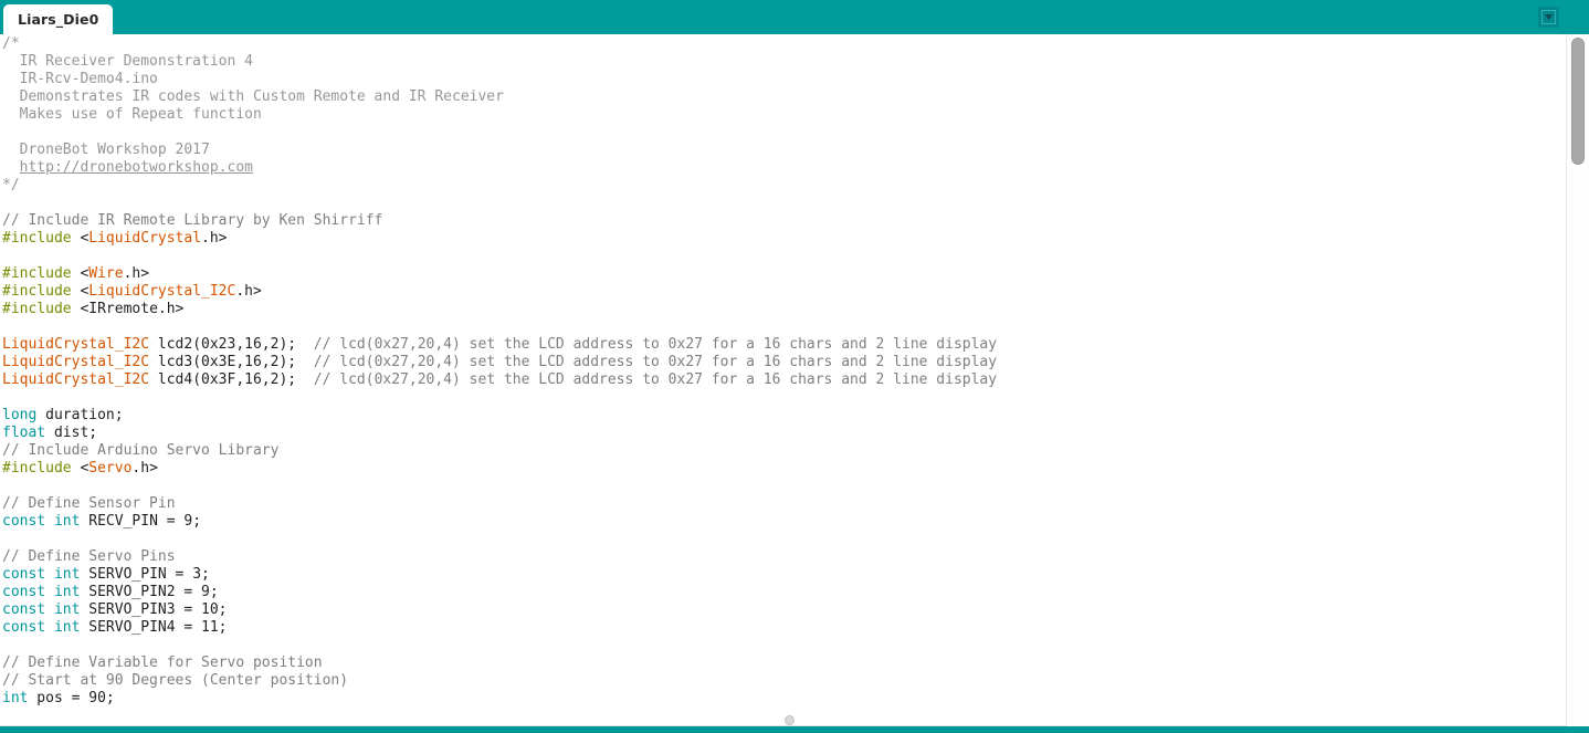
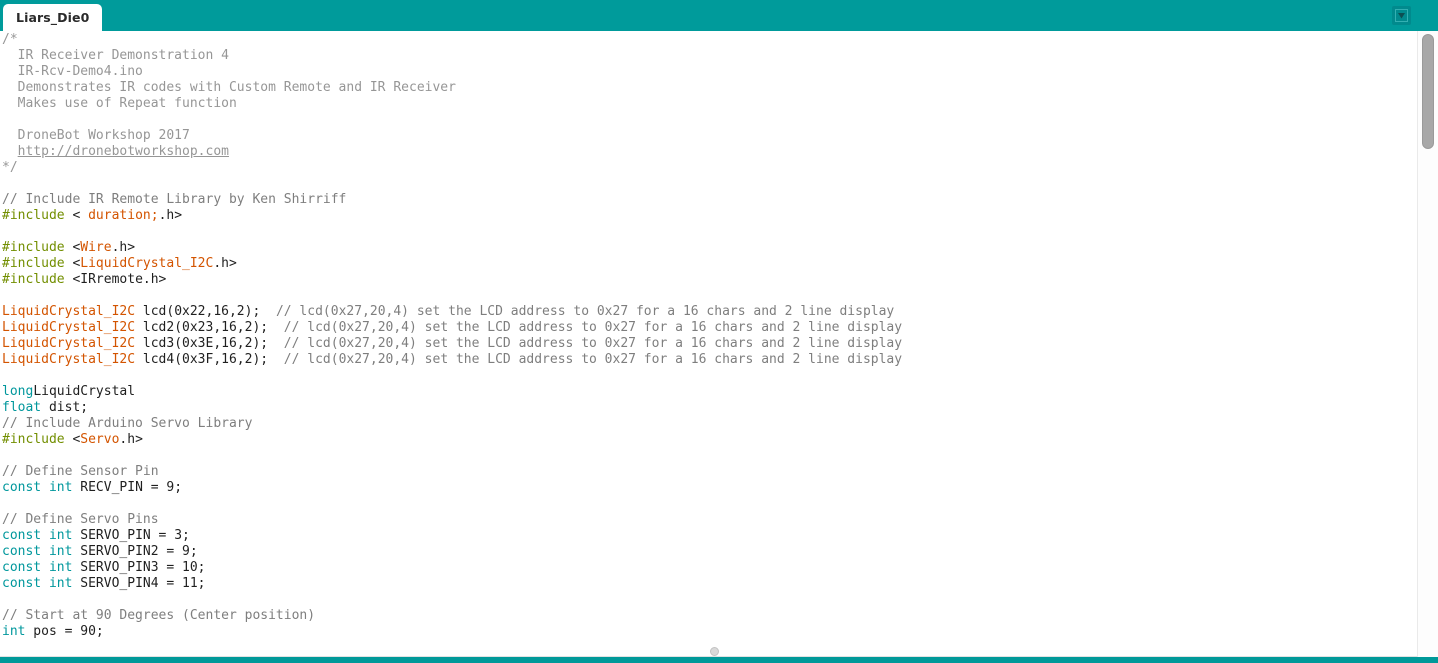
  Liars_Die0
  /*
  IR Receiver Demonstration 4
  IR-Rcv-Demo4.ino
  Demonstrates IR codes with Custom Remote and IR Receiver
  Makes use of Repeat function
  DroneBot Workshop 2017
  http://dronebotworkshop.com
  */
  // Include IR Remote Library by Ken Shirriff
- #include <LiquidCrystal.h>
+ #include < duration;.h>
  #include <Wire.h>
  #include <LiquidCrystal_I2C.h>
  #include <IRremote.h>
+ LiquidCrystal_I2C lcd(0x22,16,2); // lcd(0x27,20,4) set the LCD address to 0x27 for a 16 chars and 2 line display
  LiquidCrystal_I2C lcd2(0x23,16,2); // lcd(0x27,20,4) set the LCD address to 0x27 for a 16 chars and 2 line display
  LiquidCrystal_I2C lcd3(0x3E,16,2); // lcd(0x27,20,4) set the LCD address to 0x27 for a 16 chars and 2 line display
  LiquidCrystal_I2C lcd4(0x3F,16,2); // lcd(0x27,20,4) set the LCD address to 0x27 for a 16 chars and 2 line display
- long duration;
+ longLiquidCrystal
  float dist;
  // Include Arduino Servo Library
  #include <Servo.h>
  // Define Sensor Pin
  const int RECV_PIN = 9;
  // Define Servo Pins
  const int SERVO_PIN = 3;
  const int SERVO_PIN2 = 9;
  const int SERVO_PIN3 = 10;
  const int SERVO_PIN4 = 11;
- // Define Variable for Servo position
  // Start at 90 Degrees (Center position)
  int pos = 90;
